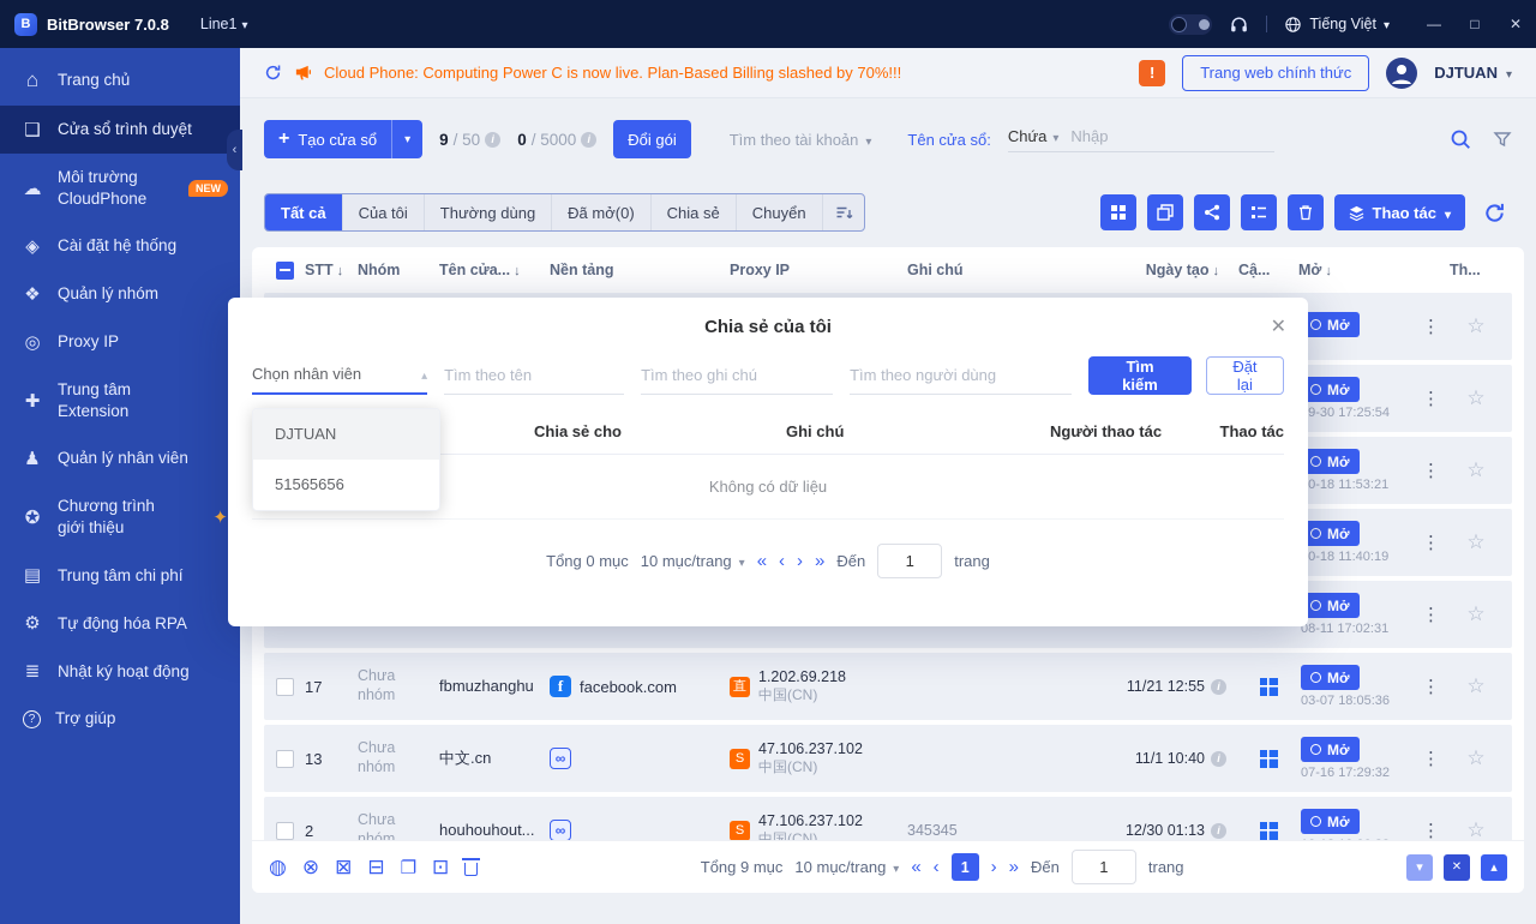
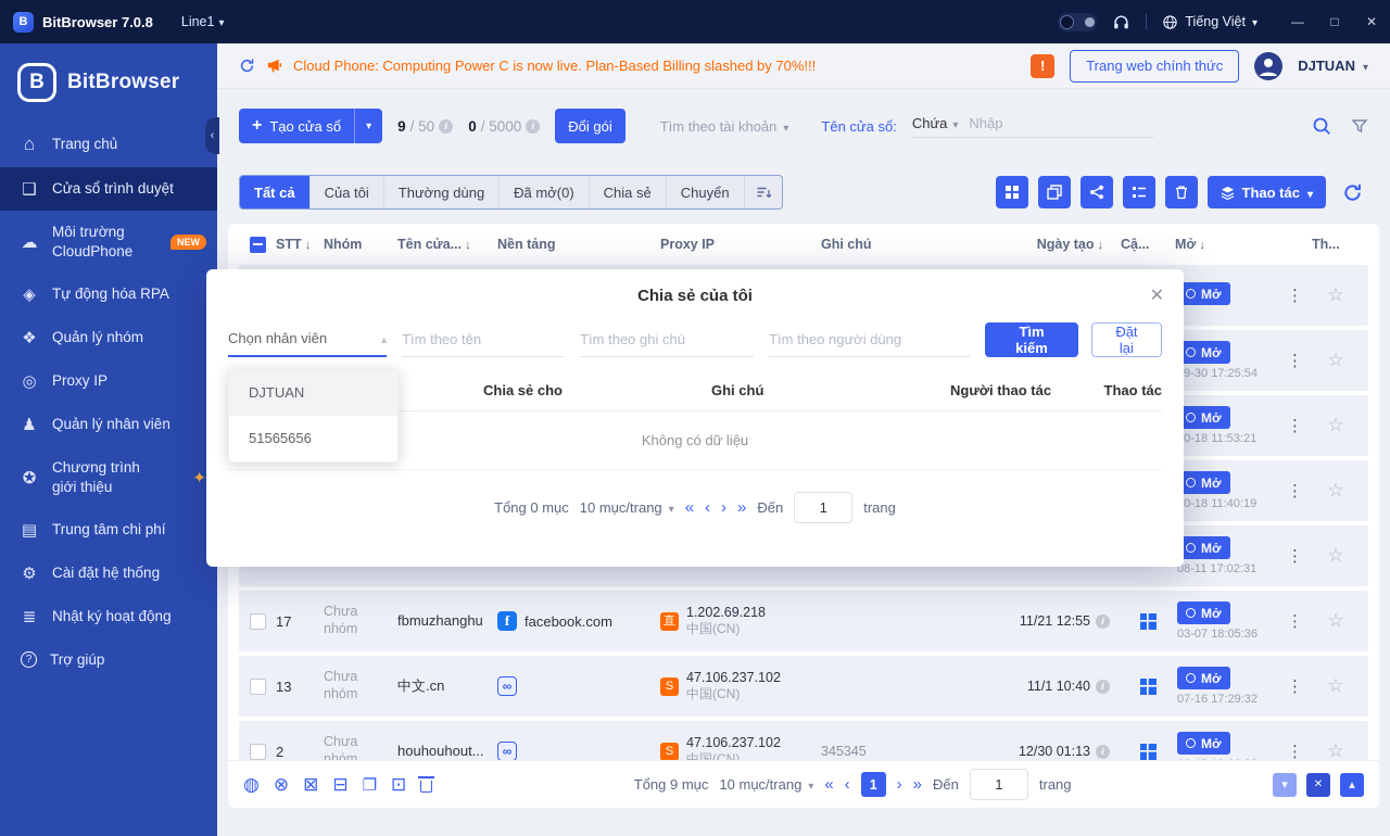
  BitBrowser 7.0.8
  Line1
  Tiếng Việt
  —
  □
  ✕
+ BitBrowser
  Trang chủ
  Cửa sổ trình duyệt
  Môi trường CloudPhone
  NEW
- Cài đặt hệ thống
+ Tự động hóa RPA
  Quản lý nhóm
  Proxy IP
- Trung tâm Extension
  Quản lý nhân viên
  Chương trình giới thiệu
  Trung tâm chi phí
- Tự động hóa RPA
+ Cài đặt hệ thống
  Nhật ký hoạt động
  Trợ giúp
  Cloud Phone: Computing Power C is now live. Plan-Based Billing slashed by 70%!!!
  Trang web chính thức
  DJTUAN
  Tạo cửa sổ
  9
  / 50
  0
  / 5000
  Đổi gói
  Tìm theo tài khoản
  Tên cửa sổ:
  Chứa
  Nhập
  Tất cả
  Của tôi
  Thường dùng
  Đã mở(0)
  Chia sẻ
  Chuyển
  Thao tác
  STT
  Nhóm
  Tên cửa...
  Nền tảng
  Proxy IP
  Ghi chú
  Ngày tạo
  Cậ...
  Mở
  Th...
  Mở
  Mở
  9-30 17:25:54
  Mở
  0-18 11:53:21
  Mở
  0-18 11:40:19
  Mở
  08-11 17:02:31
  17
  Chưa nhóm
  fbmuzhanghu
  facebook.com
  直
  1.202.69.218
  中国(CN)
  11/21 12:55
  Mở
  03-07 18:05:36
  13
  Chưa nhóm
  中文.cn
  S
  47.106.237.102
  中国(CN)
  11/1 10:40
  Mở
  07-16 17:29:32
  2
  Chưa nhóm
  houhouhout...
  S
  47.106.237.102
  345345
  12/30 01:13
  Mở
  Tổng 9 mục
  10 mục/trang
  1
  Đến
  1
  trang
  Chia sẻ của tôi
  Chọn nhân viên
  Tìm theo tên
  Tìm theo ghi chú
  Tìm theo người dùng
  Tìm kiếm
  Đặt lại
  Chia sẻ cho
  Ghi chú
  Người thao tác
  Thao tác
  Không có dữ liệu
  Tổng 0 mục
  10 mục/trang
  Đến
  1
  trang
  DJTUAN
  51565656
